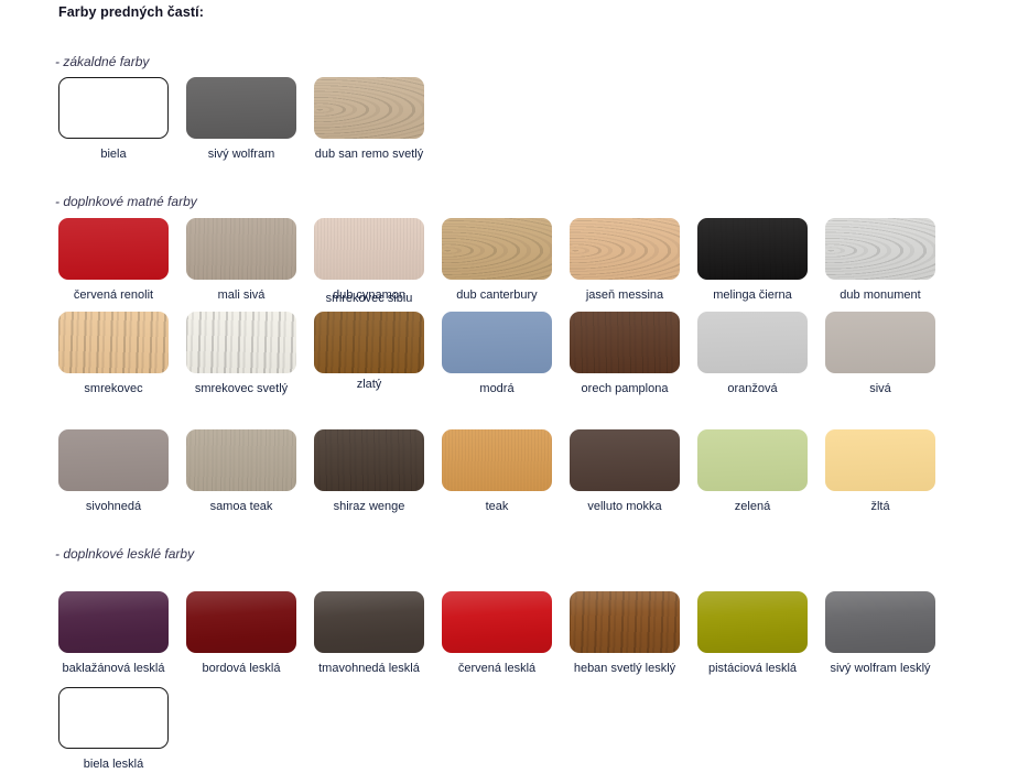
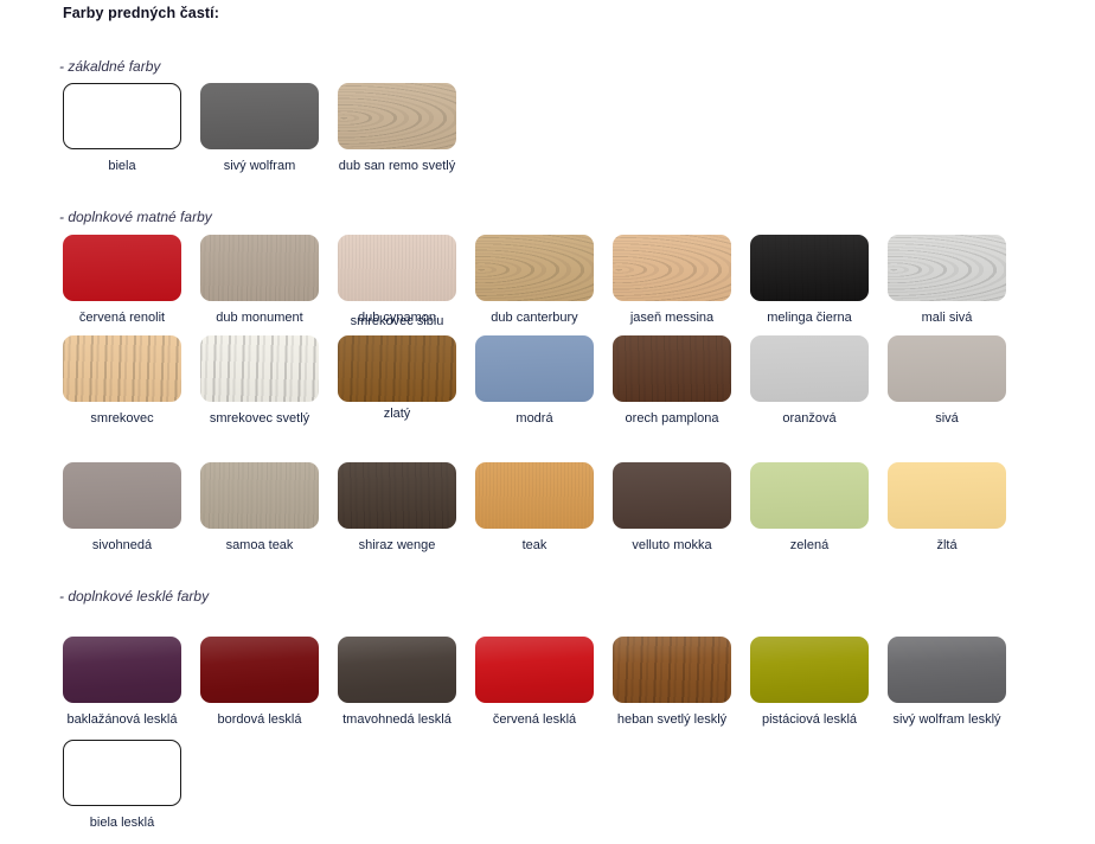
  Farby predných častí:
  - zákaldné farby
  - doplnkové matné farby
  - doplnkové lesklé farby
  biela
  sivý wolfram
  dub san remo svetlý
  červená renolit
- mali sivá
+ dub monument
  dub cynamon
  dub canterbury
  jaseň messina
  melinga čierna
- dub monument
+ mali sivá
  smrekovec
  smrekovec svetlý
  smrekovec sibiu
  zlatý
  modrá
  orech pamplona
  oranžová
  sivá
  sivohnedá
  samoa teak
  shiraz wenge
  teak
  velluto mokka
  zelená
  žltá
  baklažánová lesklá
  bordová lesklá
  tmavohnedá lesklá
  červená lesklá
  heban svetlý lesklý
  pistáciová lesklá
  sivý wolfram lesklý
  biela lesklá
